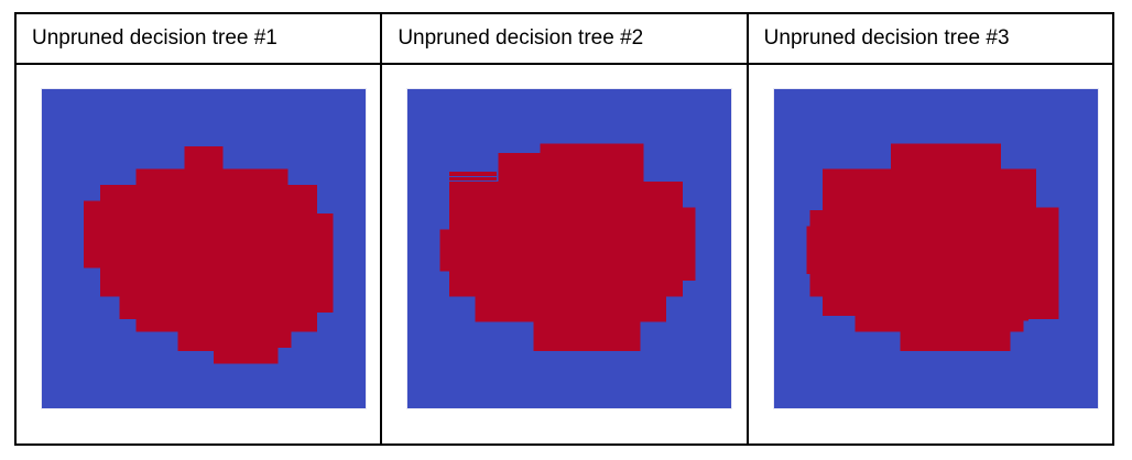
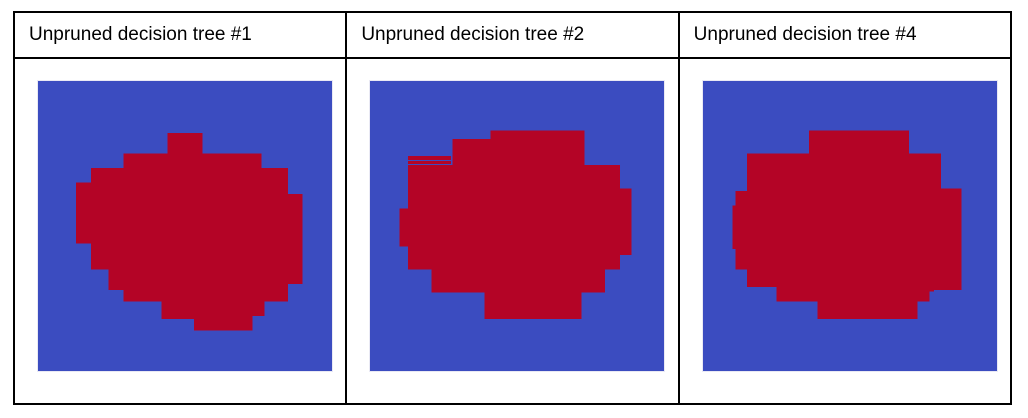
- Unpruned decision tree #1	Unpruned decision tree #2	Unpruned decision tree #3
+ Unpruned decision tree #1	Unpruned decision tree #2	Unpruned decision tree #4
